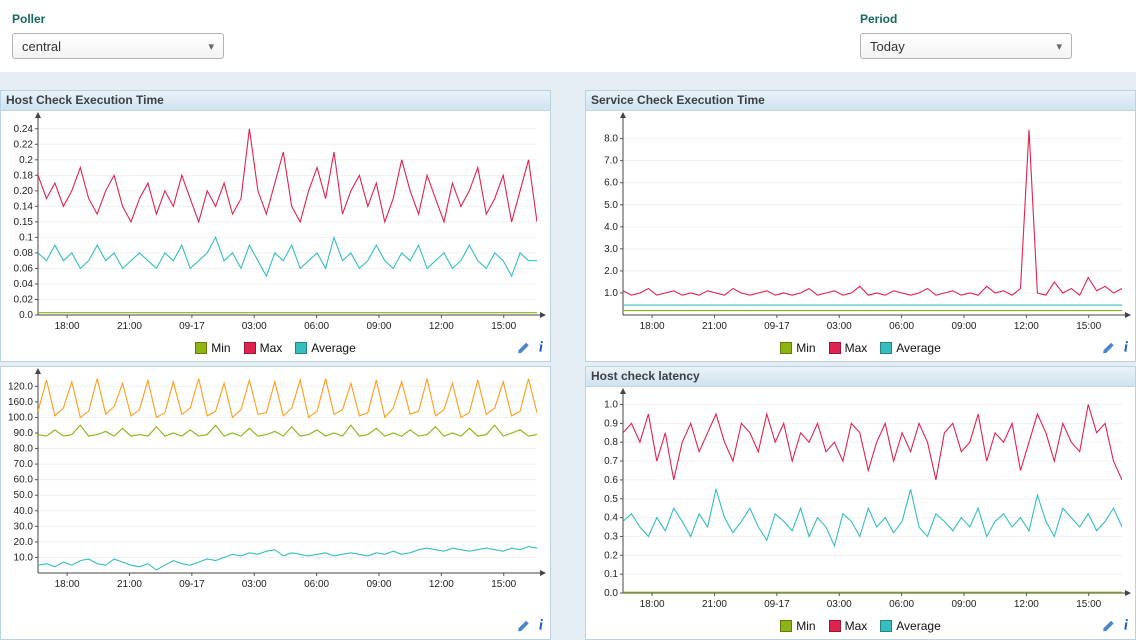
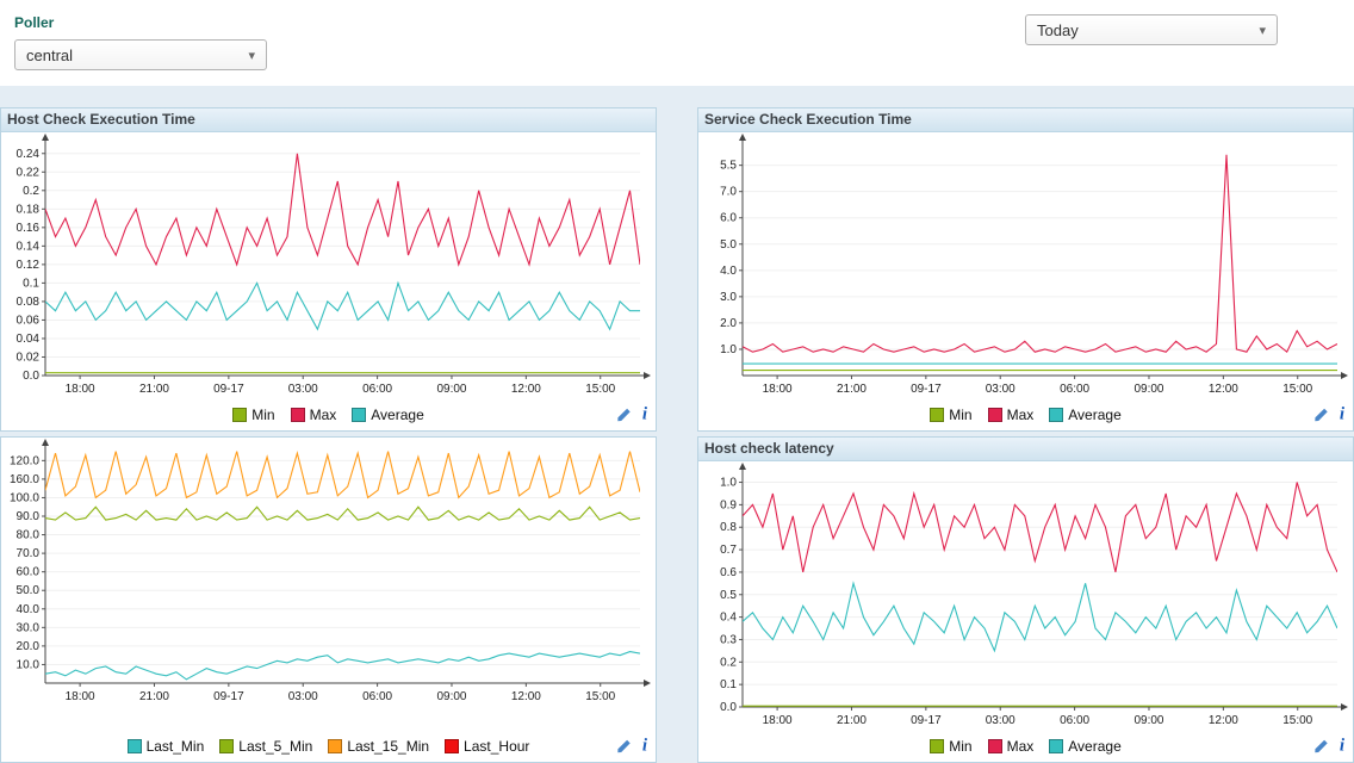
  Poller
  central
  ▾
- Period
  Today
  ▾
  Host Check Execution Time
  0.0
  0.02
  0.04
  0.06
  0.08
  0.1
- 0.15
+ 0.12
  0.14
- 0.20
+ 0.16
  0.18
  0.2
  0.22
  0.24
  18:00
  21:00
  09-17
  03:00
  06:00
  09:00
  12:00
  15:00
  Min
  Max
  Average
  i
  Service Check Execution Time
  1.0
  2.0
  3.0
  4.0
  5.0
  6.0
  7.0
- 8.0
+ 5.5
  18:00
  21:00
  09-17
  03:00
  06:00
  09:00
  12:00
  15:00
  Min
  Max
  Average
  i
  10.0
  20.0
  30.0
  40.0
  50.0
  60.0
  70.0
  80.0
  90.0
  100.0
  160.0
  120.0
  18:00
  21:00
  09-17
  03:00
  06:00
  09:00
  12:00
  15:00
+ Last_Min
+ Last_5_Min
+ Last_15_Min
+ Last_Hour
  i
  Host check latency
  0.0
  0.1
  0.2
  0.3
  0.4
  0.5
  0.6
  0.7
  0.8
  0.9
  1.0
  18:00
  21:00
  09-17
  03:00
  06:00
  09:00
  12:00
  15:00
  Min
  Max
  Average
  i
